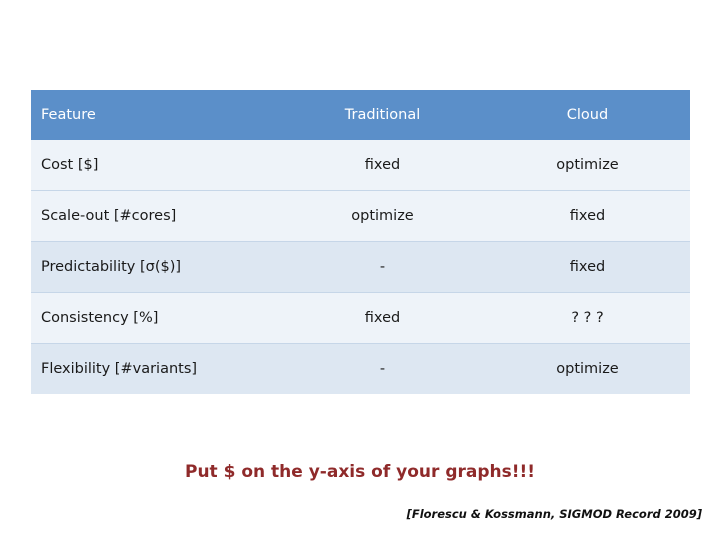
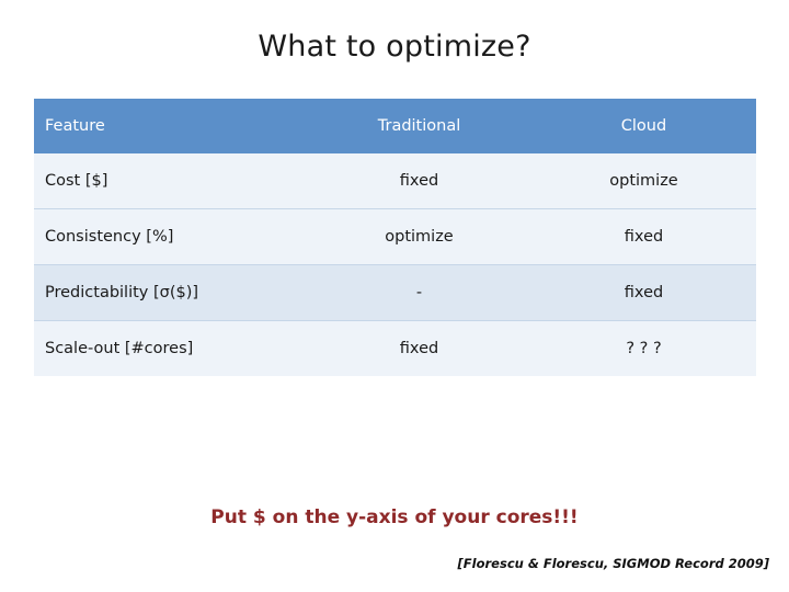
+ What to optimize?
  Feature	Traditional	Cloud
  Cost [$]	fixed	optimize
- Scale-out [#cores]	optimize	fixed
+ Consistency [%]	optimize	fixed
  Predictability [σ($)]	-	fixed
- Consistency [%]	fixed	? ? ?
+ Scale-out [#cores]	fixed	? ? ?
- Flexibility [#variants]	-	optimize
- Put $ on the y-axis of your graphs!!!
+ Put $ on the y-axis of your cores!!!
- [Florescu & Kossmann, SIGMOD Record 2009]
+ [Florescu & Florescu, SIGMOD Record 2009]
